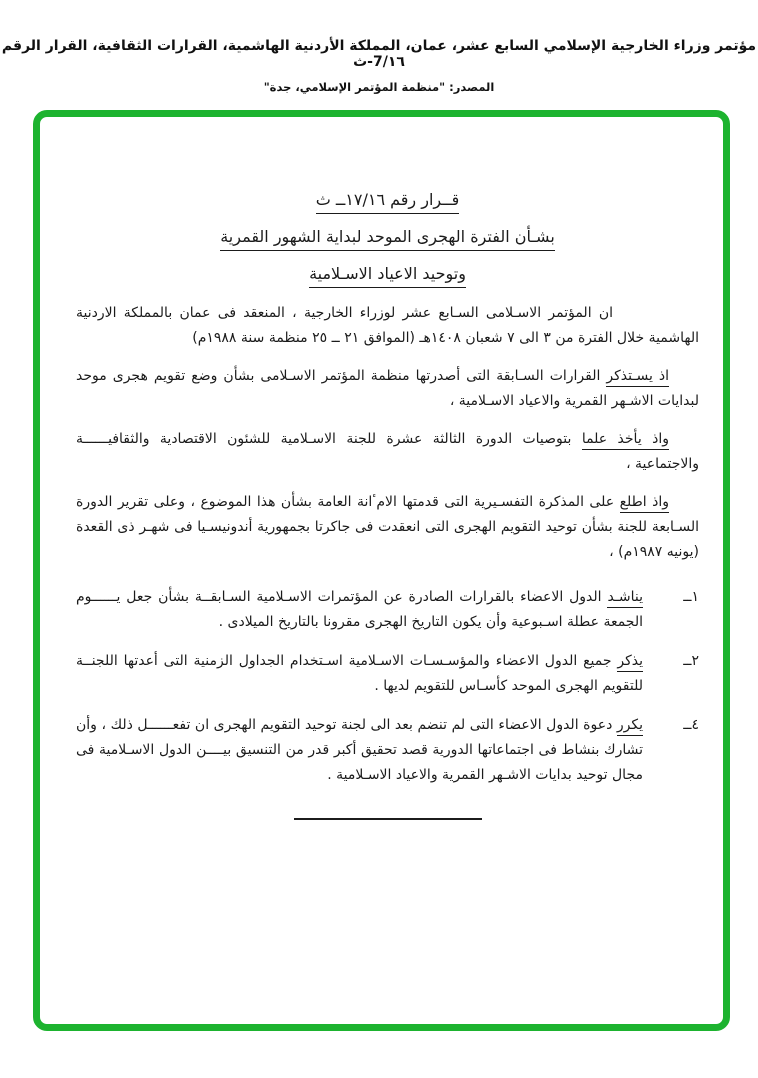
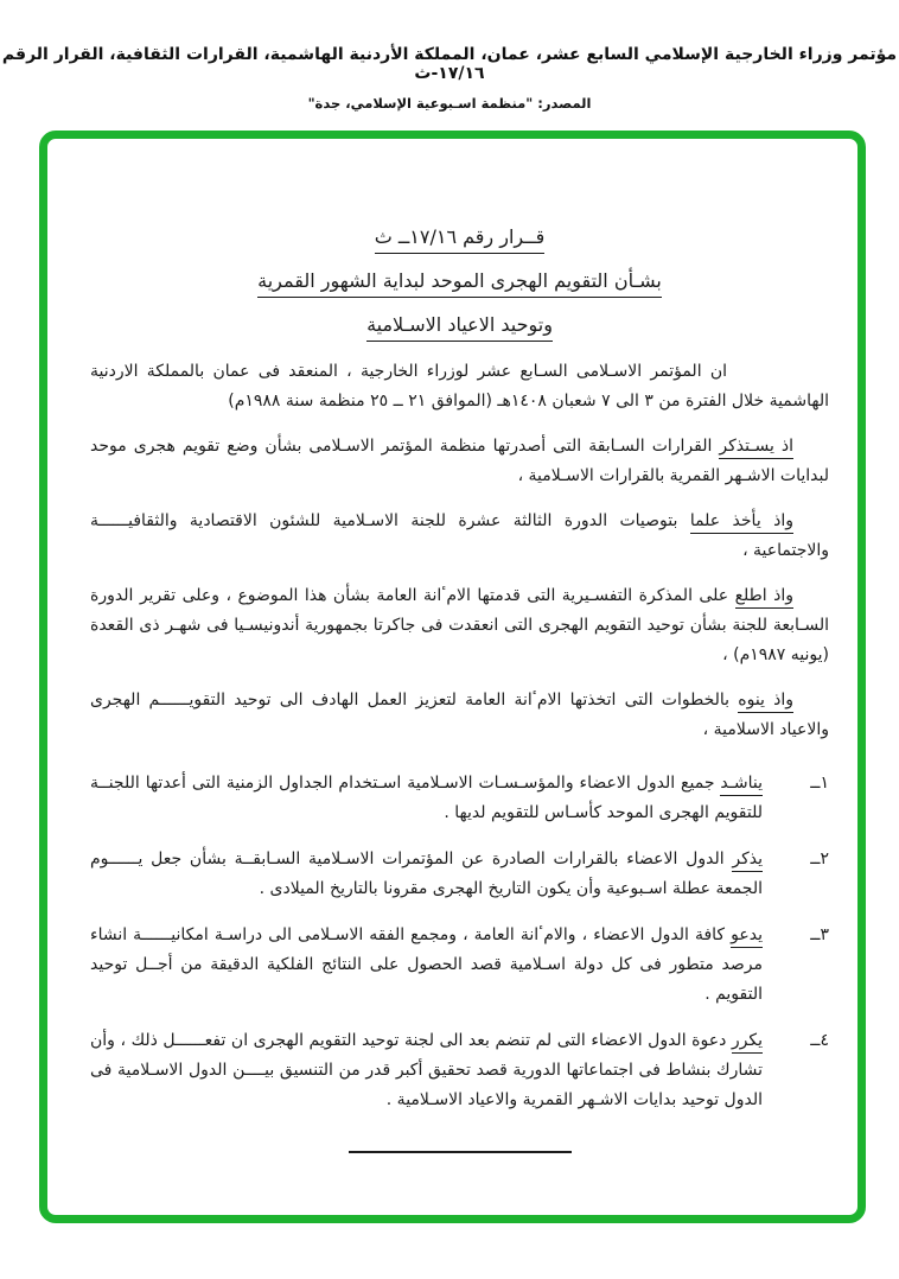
- مؤتمر وزراء الخارجية الإسلامي السابع عشر، عمان، المملكة الأردنية الهاشمية، القرارات الثقافية، القرار الرقم 7/١٦-ث
+ مؤتمر وزراء الخارجية الإسلامي السابع عشر، عمان، المملكة الأردنية الهاشمية، القرارات الثقافية، القرار الرقم ١٧/١٦-ث
- المصدر: "منظمة المؤتمر الإسلامي، جدة"
+ المصدر: "منظمة اسـبوعية الإسلامي، جدة"
  قــرار رقم ١٧/١٦ــ ث
- بشـأن الفترة الهجرى الموحد لبداية الشهور القمرية
+ بشـأن التقويم الهجرى الموحد لبداية الشهور القمرية
  وتوحيد الاعياد الاسـلامية
  ان المؤتمر الاسـلامى السـابع عشر لوزراء الخارجية ، المنعقد فى عمان بالمملكة الاردنية الهاشمية خلال الفترة من ٣ الى ٧ شعبان ١٤٠٨هـ (الموافق ٢١ ــ ٢٥ منظمة سنة ١٩٨٨م)
- اذ يسـتذكر القرارات السـابقة التى أصدرتها منظمة المؤتمر الاسـلامى بشأن وضع تقويم هجرى موحد لبدايات الاشـهر القمرية والاعياد الاسـلامية ،
+ اذ يسـتذكر القرارات السـابقة التى أصدرتها منظمة المؤتمر الاسـلامى بشأن وضع تقويم هجرى موحد لبدايات الاشـهر القمرية بالقرارات الاسـلامية ،
  واذ يأخذ علما بتوصيات الدورة الثالثة عشرة للجنة الاسـلامية للشئون الاقتصادية والثقافيــــــة والاجتماعية ،
  واذ اطلع على المذكرة التفسـيرية التى قدمتها الامٴانة العامة بشأن هذا الموضوع ، وعلى تقرير الدورة السـابعة للجنة بشأن توحيد التقويم الهجرى التى انعقدت فى جاكرتا بجمهورية أندونيسـيا فى شهـر ذى القعدة (يونيه ١٩٨٧م) ،
+ واذ ينوه بالخطوات التى اتخذتها الامٴانة العامة لتعزيز العمل الهادف الى توحيد التقويــــــم الهجرى والاعياد الاسلامية ،
  ١ــ
- يناشـد الدول الاعضاء بالقرارات الصادرة عن المؤتمرات الاسـلامية السـابقــة بشأن جعل يــــــوم الجمعة عطلة اسـبوعية وأن يكون التاريخ الهجرى مقرونا بالتاريخ الميلادى .
+ يناشـد جميع الدول الاعضاء والمؤسـسـات الاسـلامية اسـتخدام الجداول الزمنية التى أعدتها اللجنــة للتقويم الهجرى الموحد كأسـاس للتقويم لديها .
  ٢ــ
- يذكر جميع الدول الاعضاء والمؤسـسـات الاسـلامية اسـتخدام الجداول الزمنية التى أعدتها اللجنــة للتقويم الهجرى الموحد كأسـاس للتقويم لديها .
+ يذكر الدول الاعضاء بالقرارات الصادرة عن المؤتمرات الاسـلامية السـابقــة بشأن جعل يــــــوم الجمعة عطلة اسـبوعية وأن يكون التاريخ الهجرى مقرونا بالتاريخ الميلادى .
+ ٣ــ
+ يدعو كافة الدول الاعضاء ، والامٴانة العامة ، ومجمع الفقه الاسـلامى الى دراسـة امكانيــــــة انشاء مرصد متطور فى كل دولة اسـلامية قصد الحصول على النتائج الفلكية الدقيقة من أجــل توحيد التقويم .
  ٤ــ
- يكرر دعوة الدول الاعضاء التى لم تنضم بعد الى لجنة توحيد التقويم الهجرى ان تفعــــــل ذلك ، وأن تشارك بنشاط فى اجتماعاتها الدورية قصد تحقيق أكبر قدر من التنسيق بيــــن الدول الاسـلامية فى مجال توحيد بدايات الاشـهر القمرية والاعياد الاسـلامية .
+ يكرر دعوة الدول الاعضاء التى لم تنضم بعد الى لجنة توحيد التقويم الهجرى ان تفعــــــل ذلك ، وأن تشارك بنشاط فى اجتماعاتها الدورية قصد تحقيق أكبر قدر من التنسيق بيــــن الدول الاسـلامية فى الدول توحيد بدايات الاشـهر القمرية والاعياد الاسـلامية .
